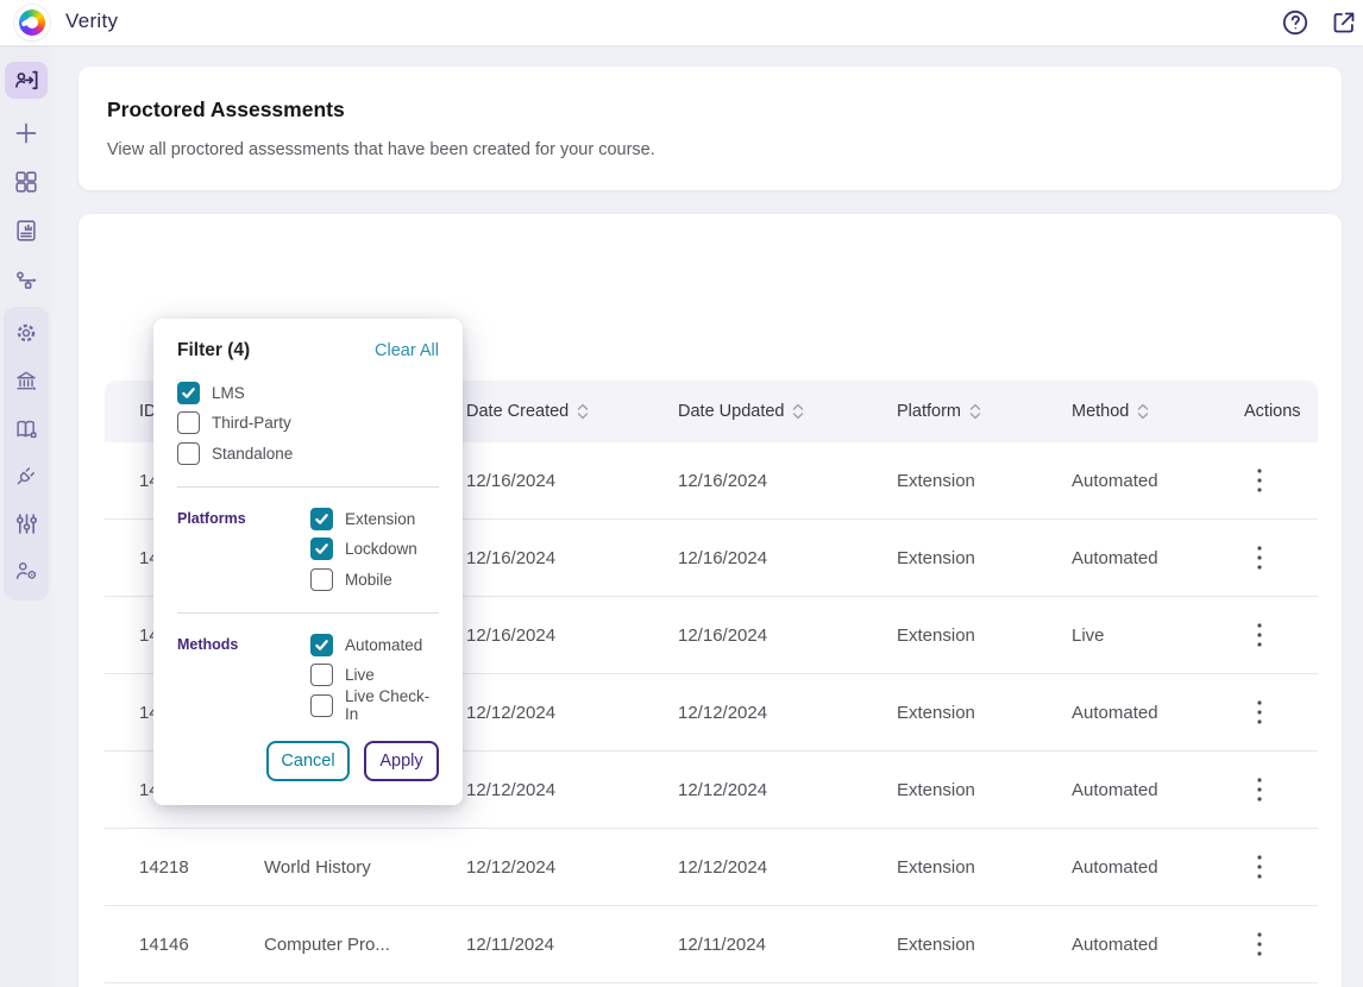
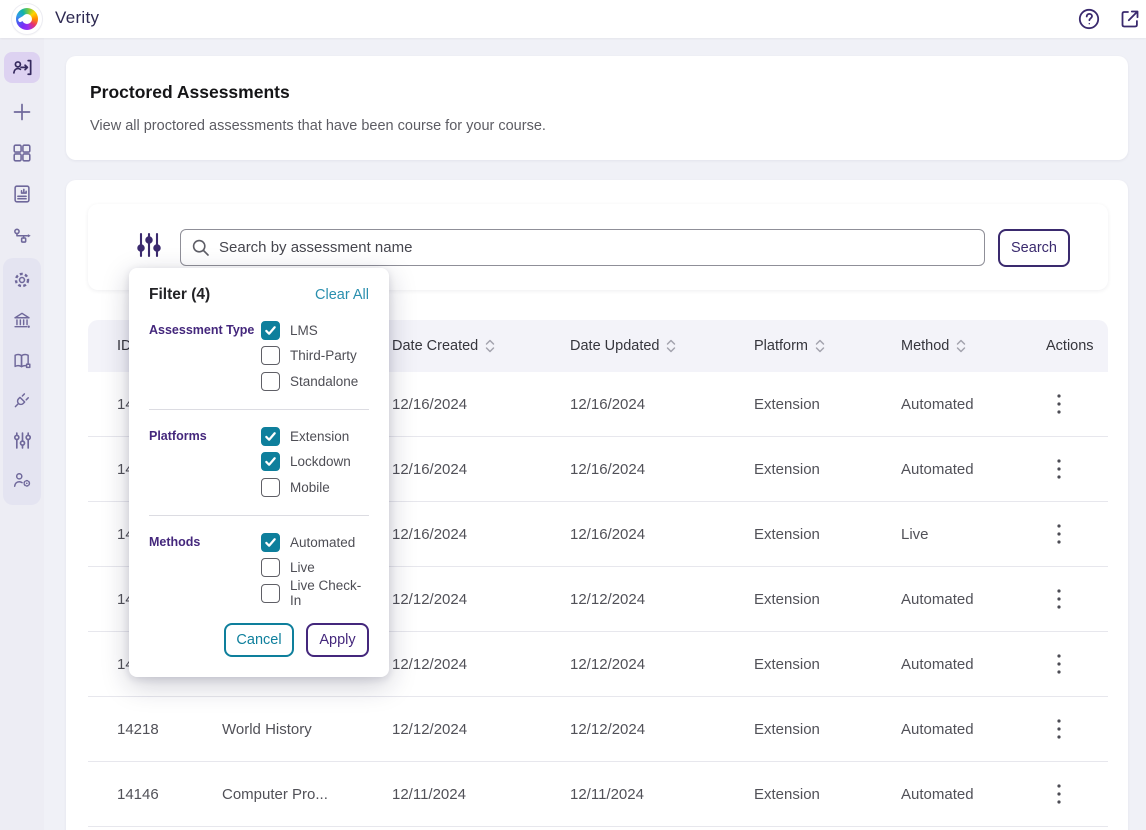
  Verity
  Proctored Assessments
- View all proctored assessments that have been created for your course.
+ View all proctored assessments that have been course for your course.
+ Search by assessment name
+ Search
  ID
  Date Created
  Date Updated
  Platform
  Method
  Actions
  12/16/2024
  12/16/2024
  Extension
  Automated
  12/16/2024
  12/16/2024
  Extension
  Automated
  12/16/2024
  12/16/2024
  Extension
  Live
  12/12/2024
  12/12/2024
  Extension
  Automated
  12/12/2024
  12/12/2024
  Extension
  Automated
  14218
  World History
  12/12/2024
  12/12/2024
  Extension
  Automated
  14146
  Computer Pro...
  12/11/2024
  12/11/2024
  Extension
  Automated
  Filter (4)
  Clear All
+ Assessment Type
  LMS
  Third-Party
  Standalone
  Platforms
  Extension
  Lockdown
  Mobile
  Methods
  Automated
  Live
  Live Check-In
  Cancel
  Apply
